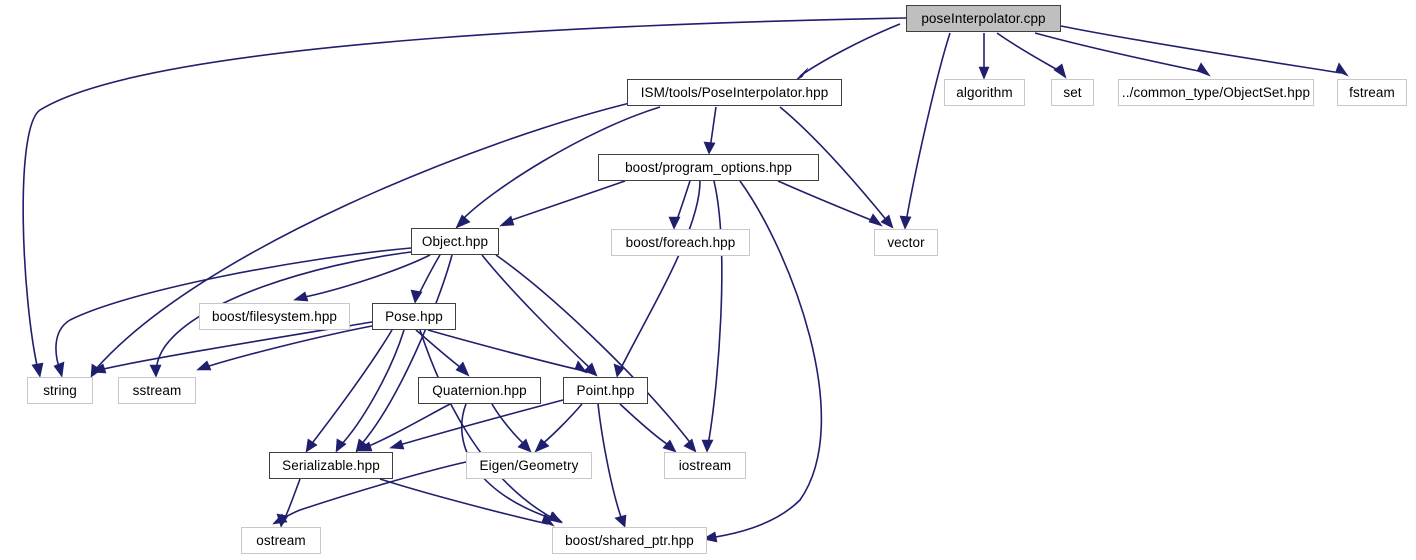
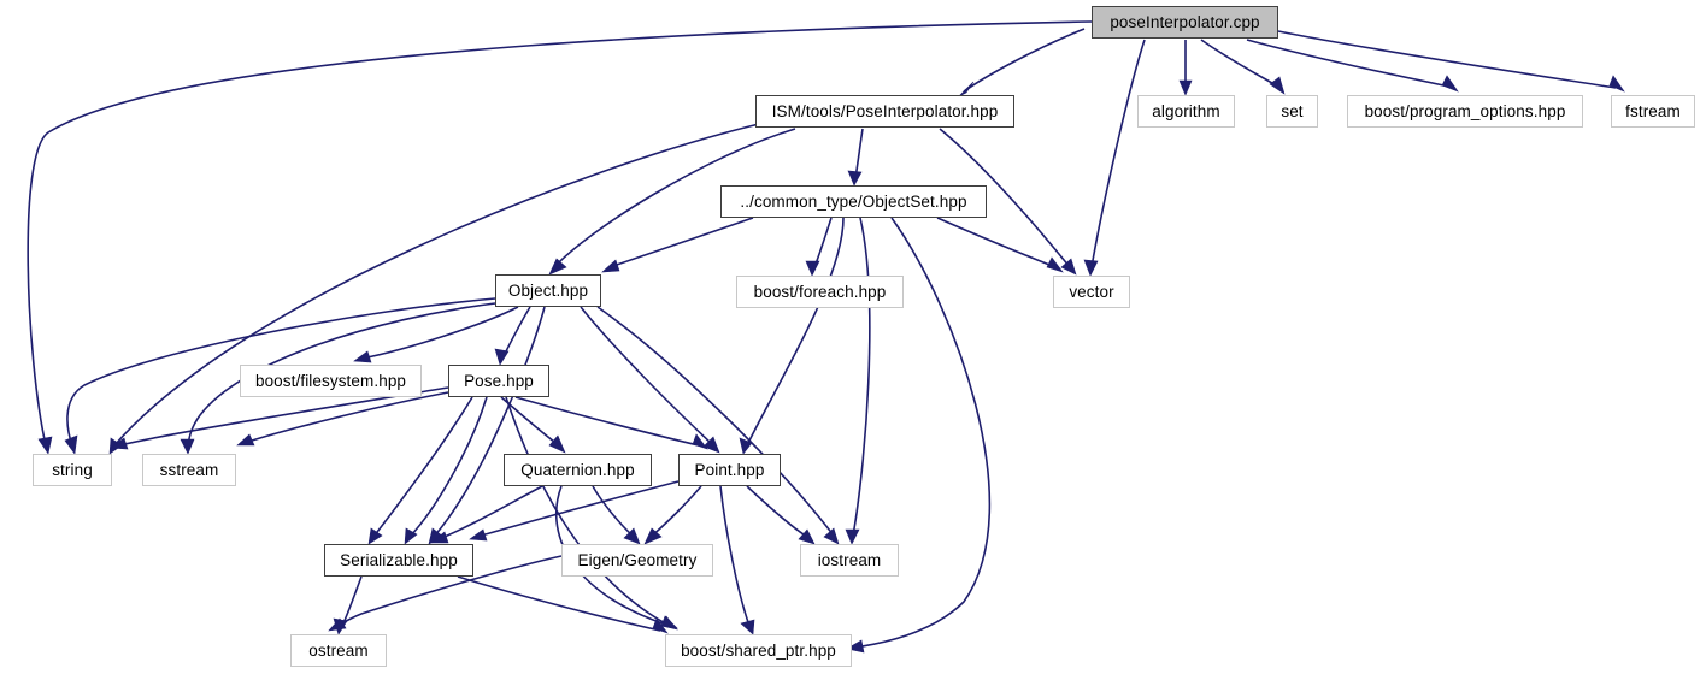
  poseInterpolator.cpp
  ISM/tools/PoseInterpolator.hpp
  algorithm
  set
- ../common_type/ObjectSet.hpp
+ boost/program_options.hpp
  fstream
- boost/program_options.hpp
+ ../common_type/ObjectSet.hpp
  boost/foreach.hpp
  vector
  Object.hpp
  boost/filesystem.hpp
  Pose.hpp
  string
  sstream
  Quaternion.hpp
  Point.hpp
  Serializable.hpp
  Eigen/Geometry
  iostream
  ostream
  boost/shared_ptr.hpp
